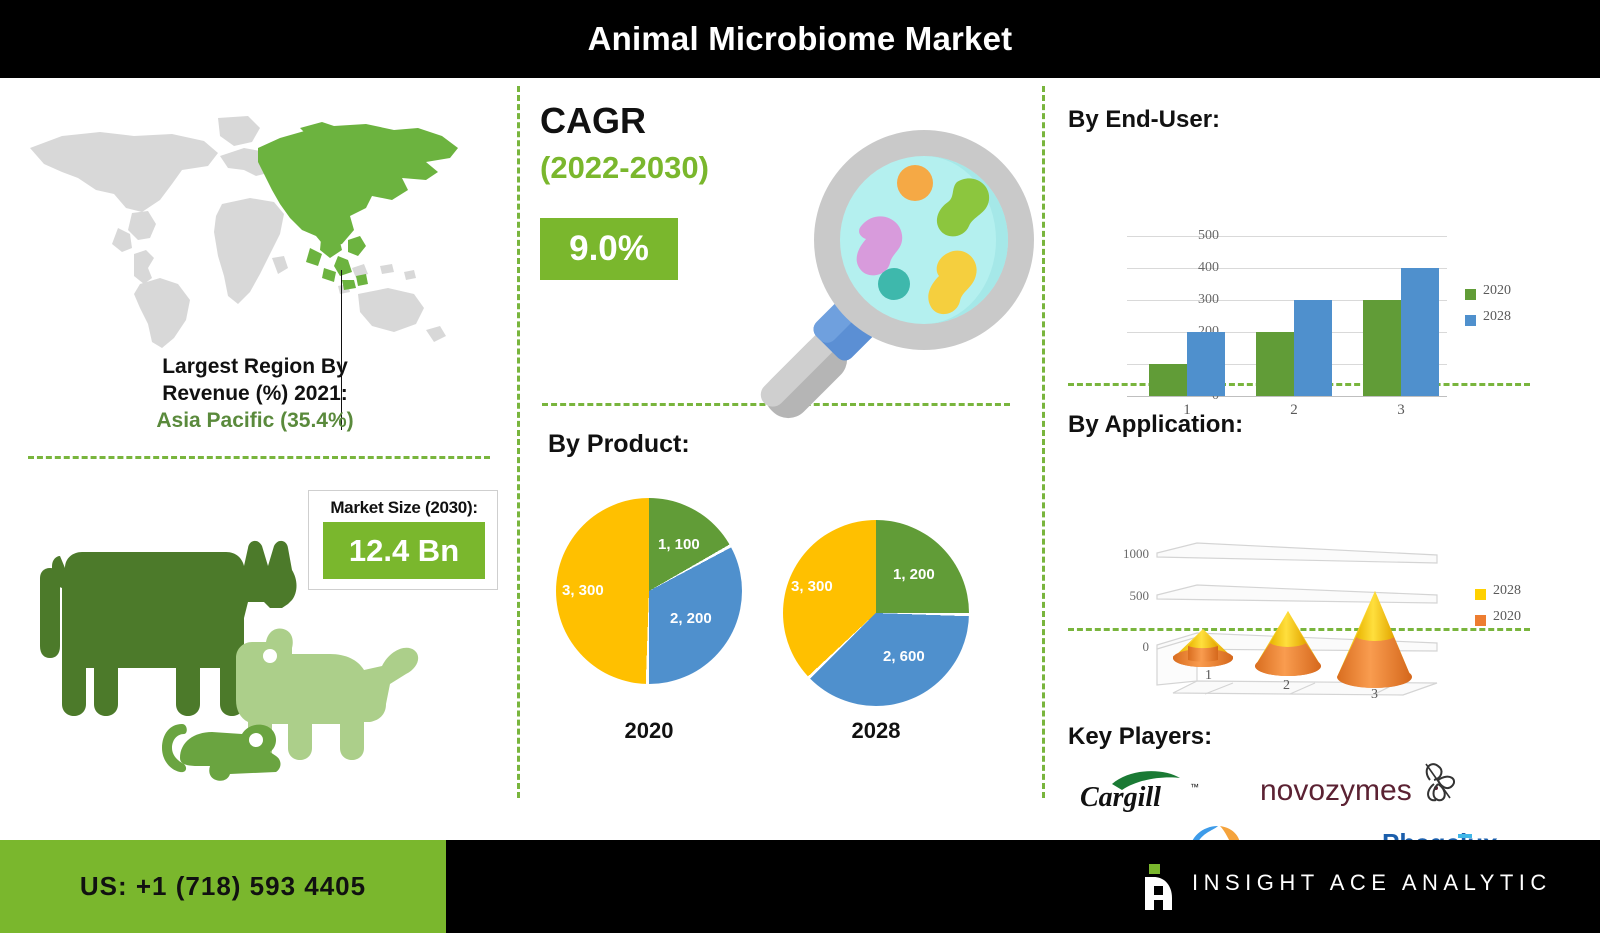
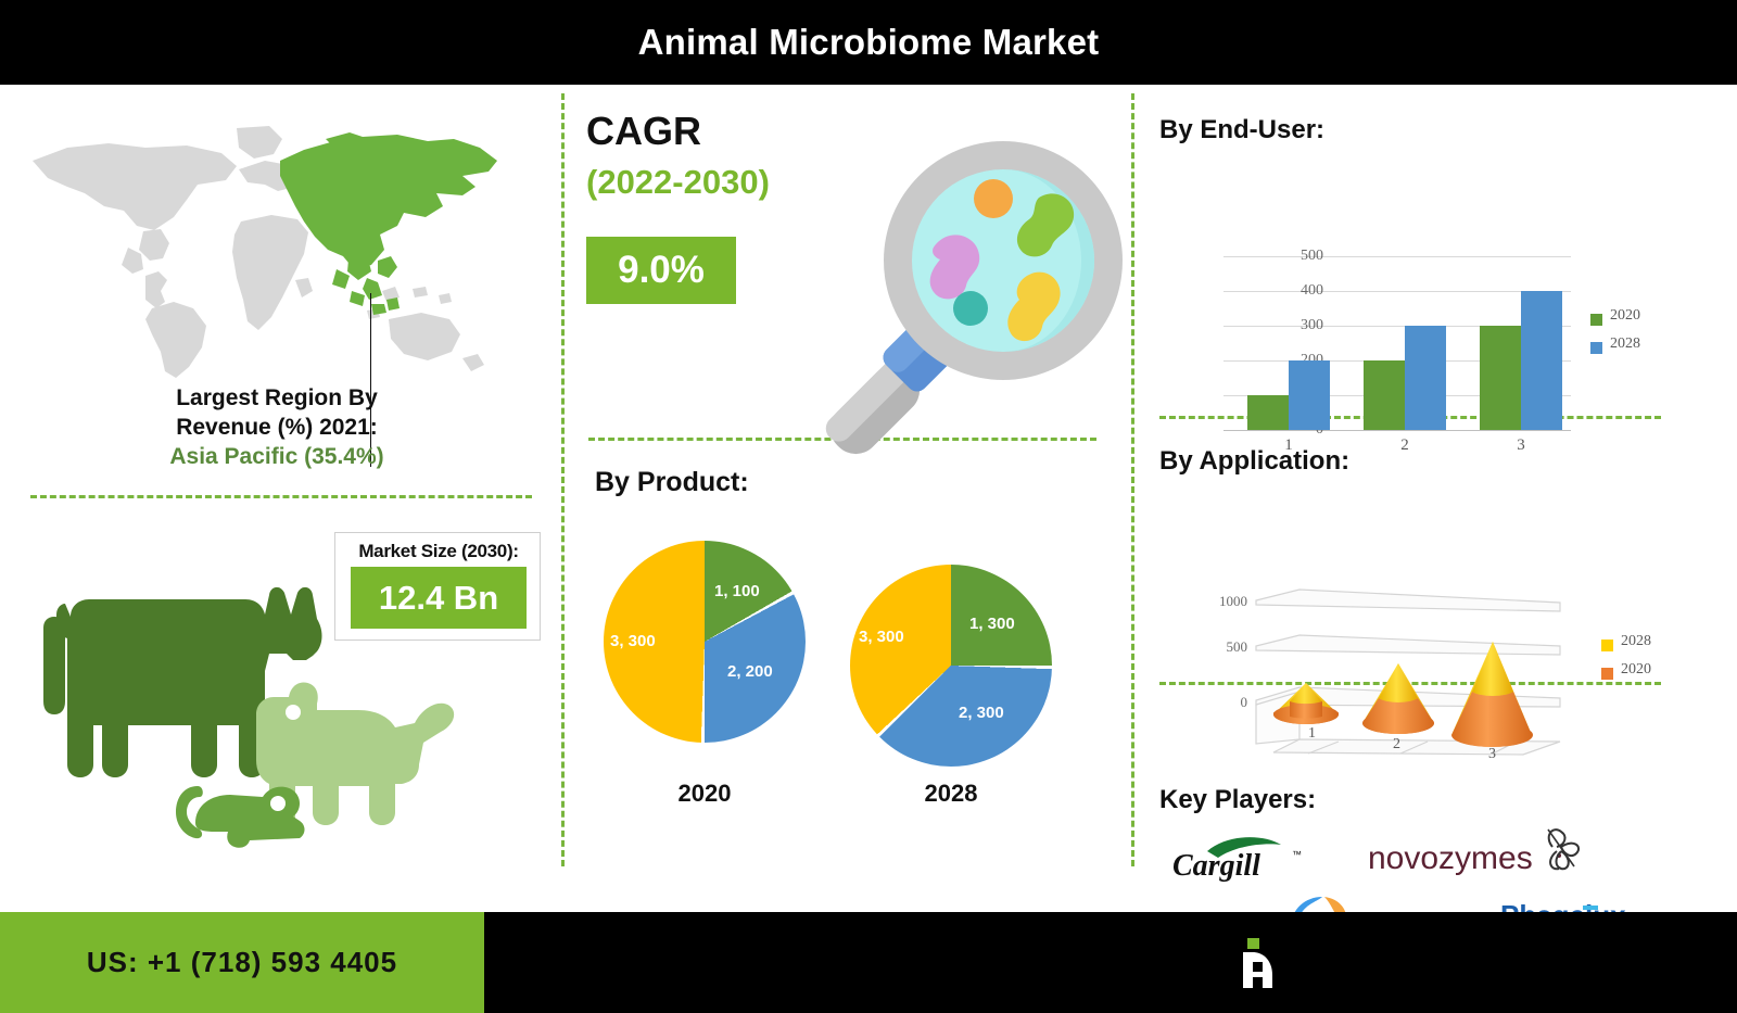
  Animal Microbiome Market
  Largest Region By
  Revenue (%) 2021:
  Asia Pacific (35.4%)
  Market Size (2030):
  12.4 Bn
  CAGR
  (2022-2030)
  9.0%
  By Product:
  1, 100
  2, 200
  3, 300
  2020
- 1, 200
+ 1, 300
- 2, 600
+ 2, 300
  3, 300
  2028
  By End-User:
  500
  400
  300
  1
  2
  3
  2020
  2028
  By Application:
  1000
  500
  0
  1
  2
  3
  2028
  2020
  Key Players:
  Cargill
  ™
  novozymes
  US: +1 (718) 593 4405
- INSIGHT ACE ANALYTIC
